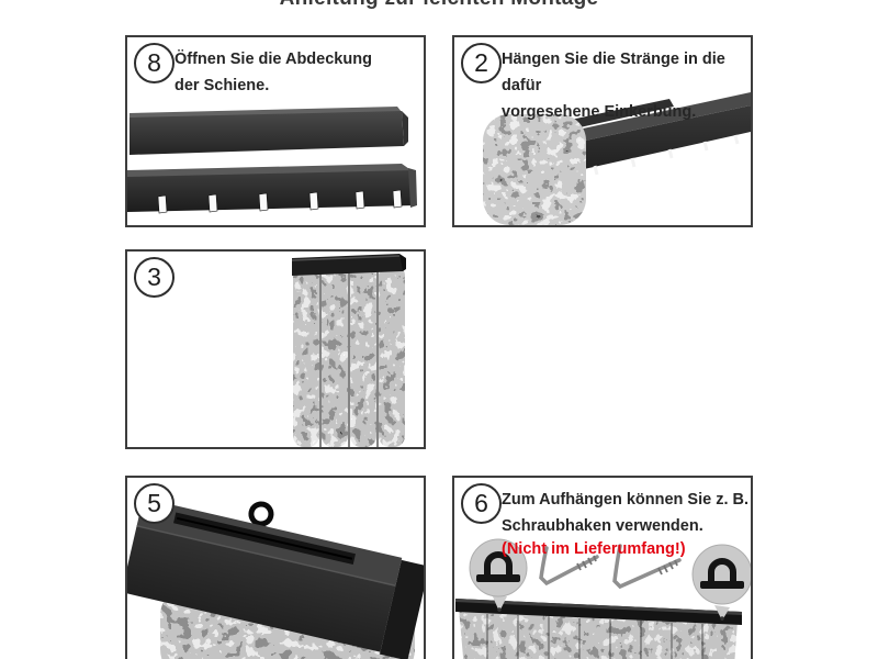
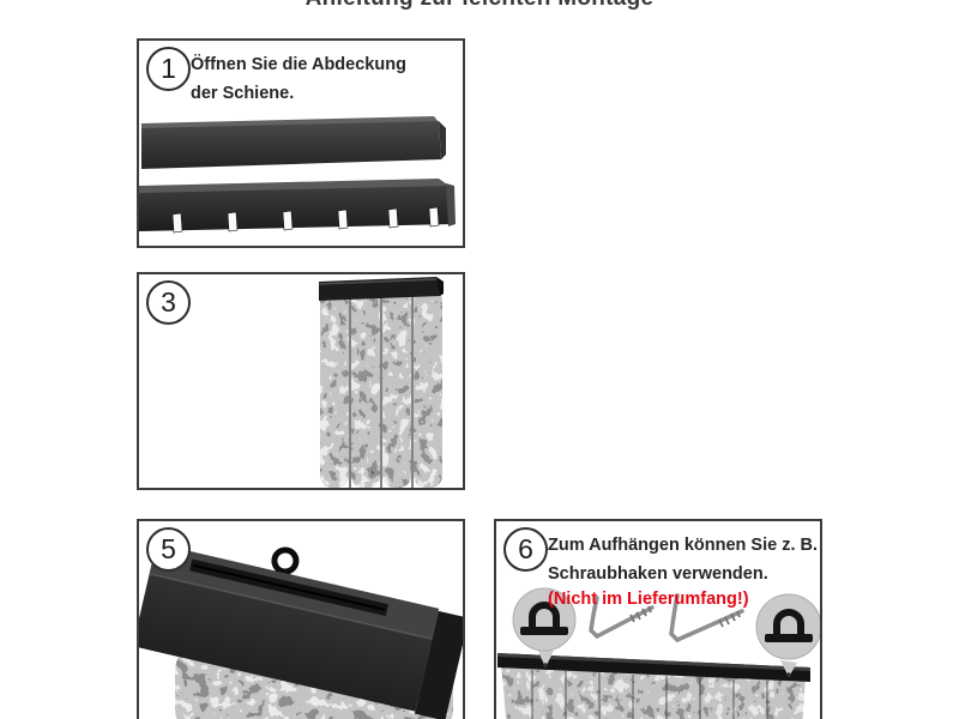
- 8
+ 1
  Öffnen Sie die Abdeckung
  der Schiene.
- 2
- Hängen Sie die Stränge in die dafür
- vorgesehene Einkerbung.
  3
  5
  6
  Zum Aufhängen können Sie z. B.
  Schraubhaken verwenden.
  (Nicht im Lieferumfang!)
